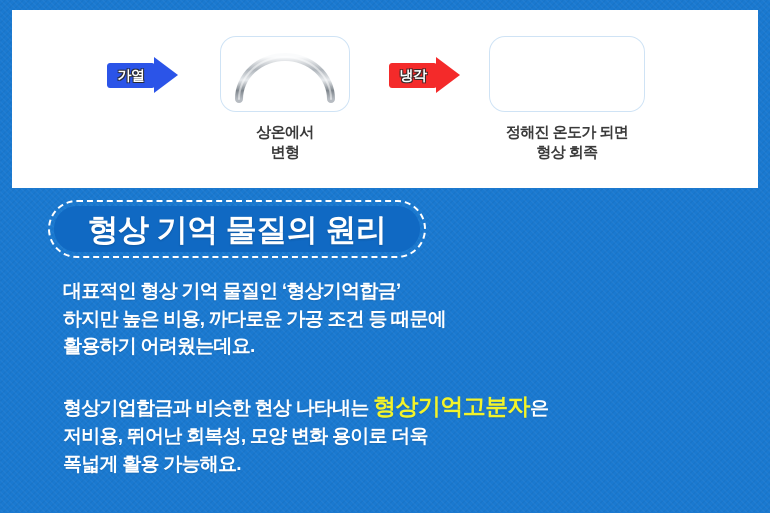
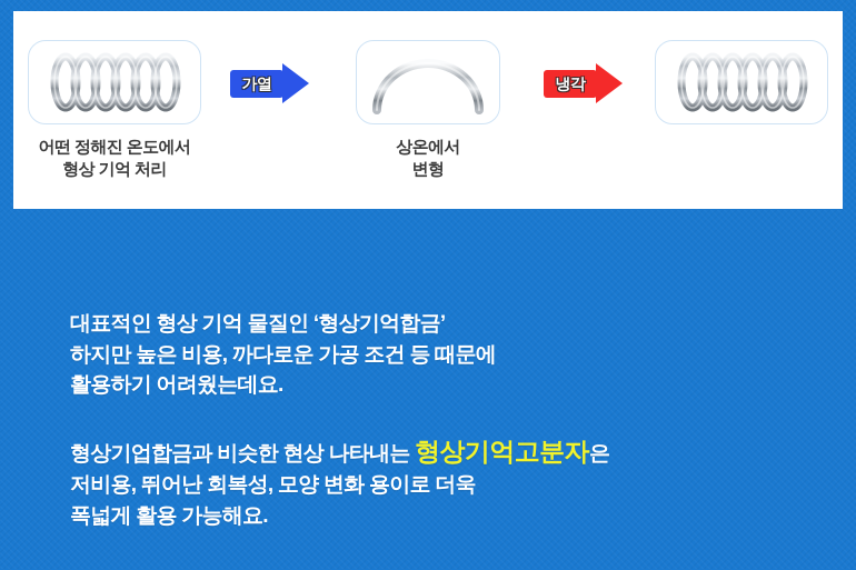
+ 어떤 정해진 온도에서
+ 형상 기억 처리
  가열
  상온에서
  변형
  냉각
- 정해진 온도가 되면
- 형상 회족
- 형상 기억 물질의 원리
  대표적인 형상 기억 물질인 ‘형상기억합금’
  하지만 높은 비용, 까다로운 가공 조건 등 때문에
  활용하기 어려웠는데요.
  형상기업합금과 비슷한 현상 나타내는 형상기억고분자은
  저비용, 뛰어난 회복성, 모양 변화 용이로 더욱
  폭넓게 활용 가능해요.
